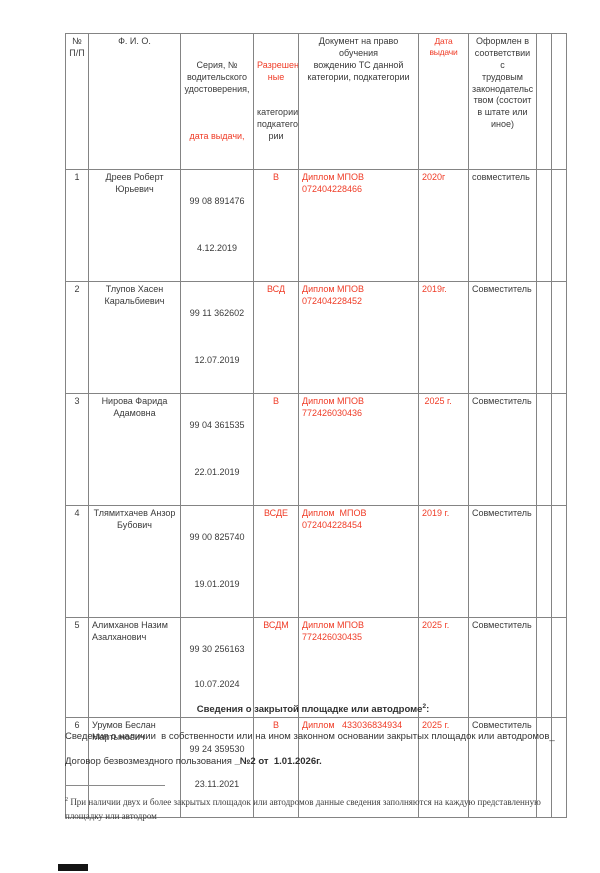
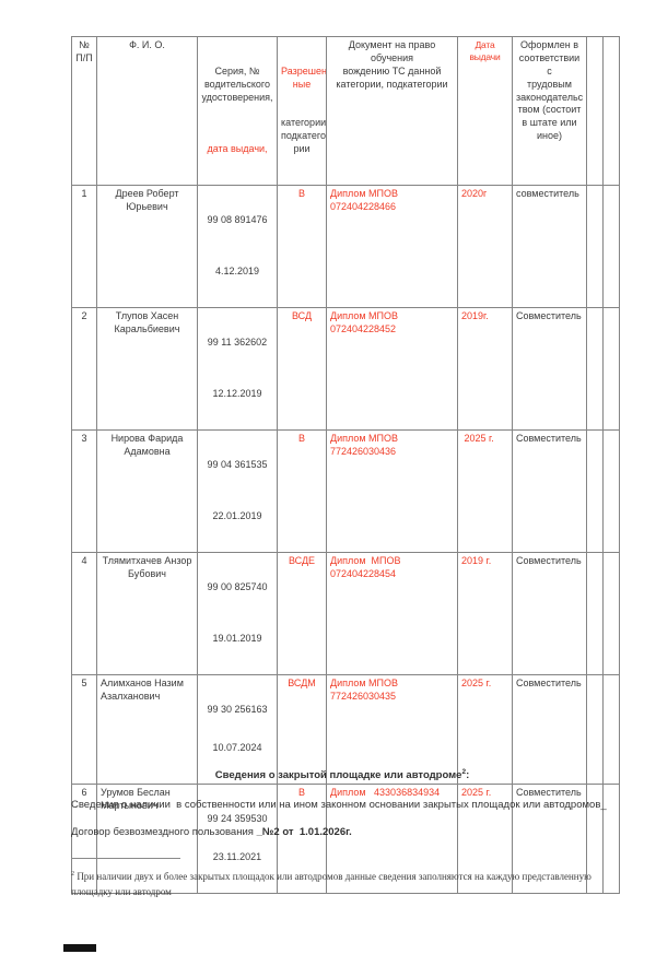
  № П/П	Ф. И. О.	Серия, № водительского удостоверения, дата выдачи,	Разрешен ные категории подкатего рии	Документ на право обучения вождению ТС данной категории, подкатегории	Дата выдачи	Оформлен в соответствии с трудовым законодательс твом (состоит в штате или иное)
  1	Дреев Роберт Юрьевич	99 08 891476 4.12.2019	В	Диплом МПОВ 072404228466	2020г	совместитель
- 2	Тлупов Хасен Каральбиевич	99 11 362602 12.07.2019	ВСД	Диплом МПОВ 072404228452	2019г.	Совместитель
+ 2	Тлупов Хасен Каральбиевич	99 11 362602 12.12.2019	ВСД	Диплом МПОВ 072404228452	2019г.	Совместитель
  3	Нирова Фарида Адамовна	99 04 361535 22.01.2019	В	Диплом МПОВ 772426030436	2025 г.	Совместитель
  4	Тлямитхачев Анзор Бубович	99 00 825740 19.01.2019	ВСДЕ	Диплом МПОВ 072404228454	2019 г.	Совместитель
  5	Алимханов Назим Азалханович	99 30 256163 10.07.2024	ВСДМ	Диплом МПОВ 772426030435	2025 г.	Совместитель
  6	Урумов Беслан Мартынович	99 24 359530 23.11.2021	В	Диплом 433036834934	2025 г.	Совместитель
  Сведения о закрытой площадке или автодроме :
  Сведения о наличии в собственности или на ином законном основании закрытых площадок или автодромов_
  Договор безвозмездного пользования _№2 от 1.01.2026г.
  При наличии двух и более закрытых площадок или автодромов данные сведения заполняются на каждую представленную площадку или автодром
